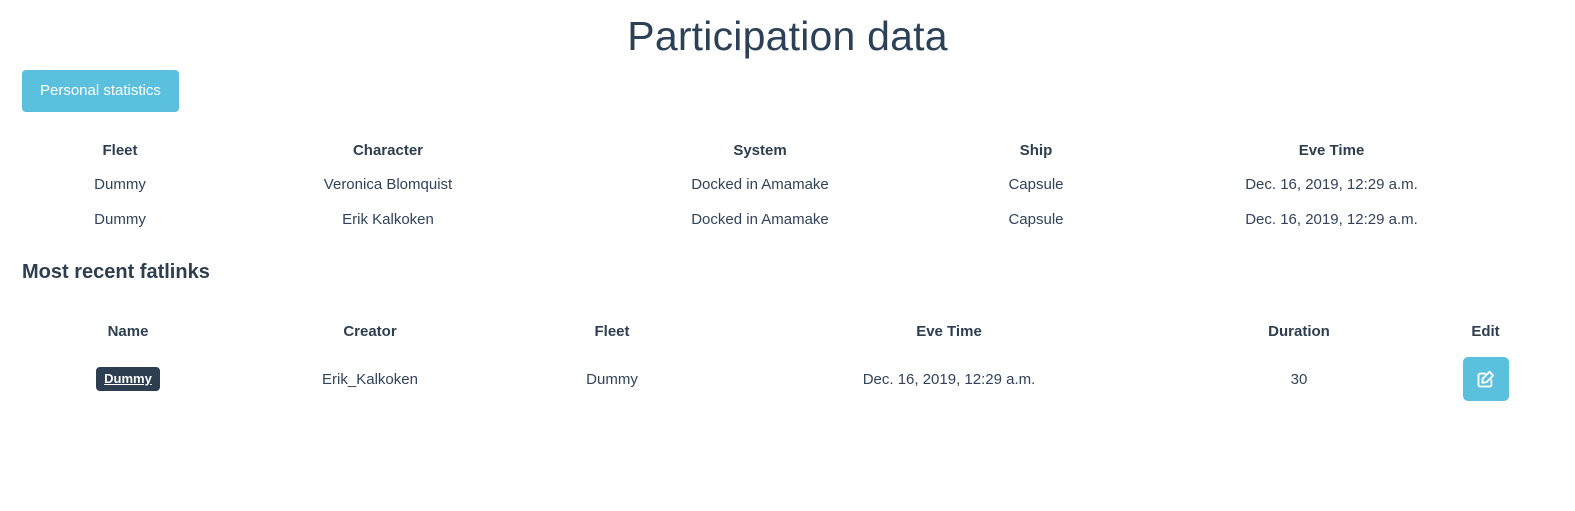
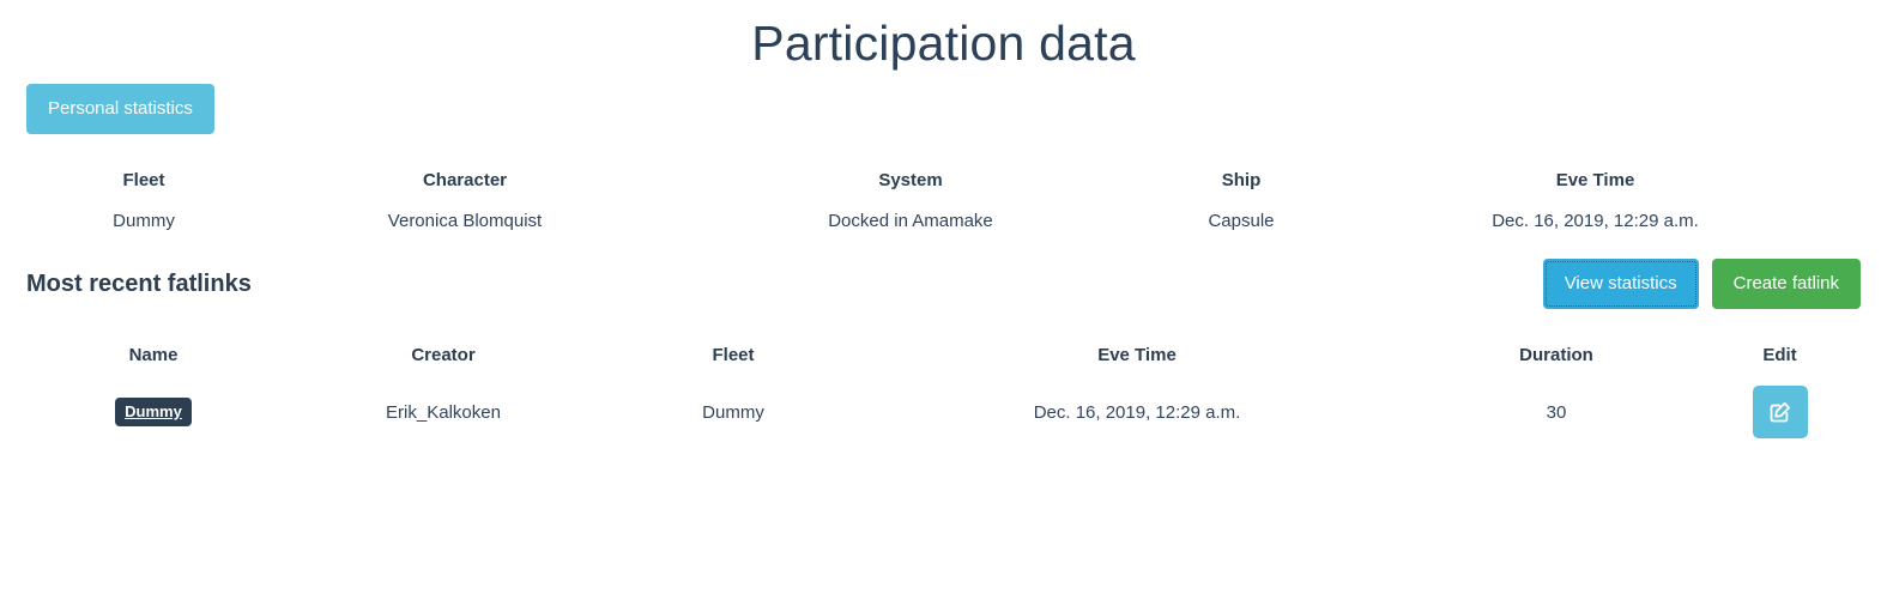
  Participation data
  Personal statistics
  Fleet	Character	System	Ship	Eve Time
  Dummy	Veronica Blomquist	Docked in Amamake	Capsule	Dec. 16, 2019, 12:29 a.m.
- Dummy	Erik Kalkoken	Docked in Amamake	Capsule	Dec. 16, 2019, 12:29 a.m.
  Most recent fatlinks
+ View statistics
+ Create fatlink
  Name	Creator	Fleet	Eve Time	Duration	Edit
  Dummy	Erik_Kalkoken	Dummy	Dec. 16, 2019, 12:29 a.m.	30
